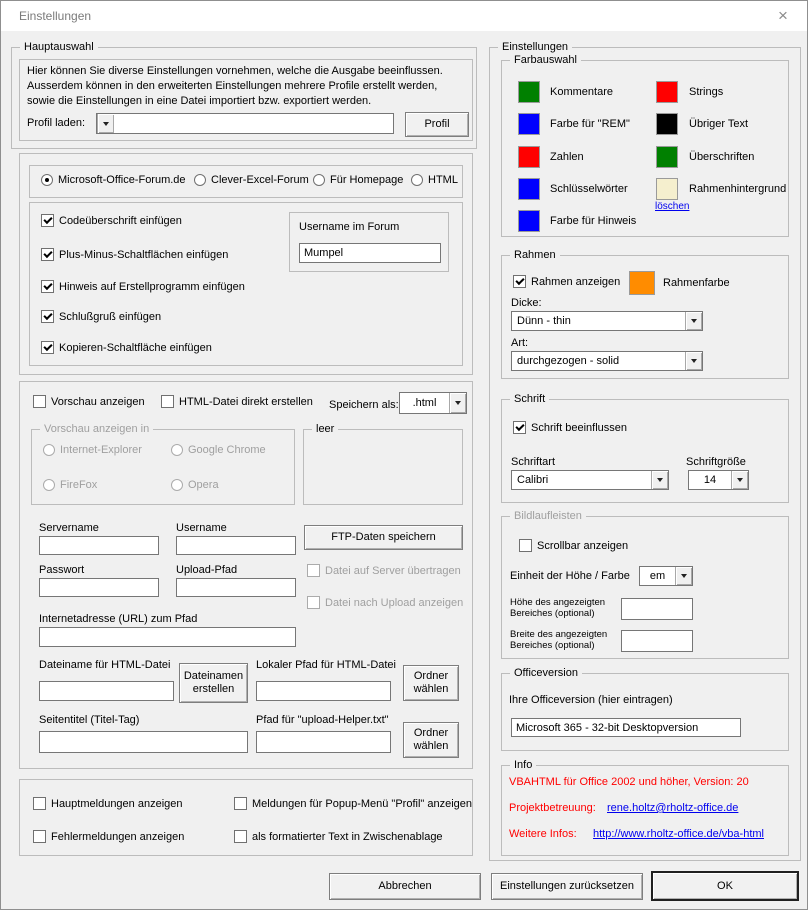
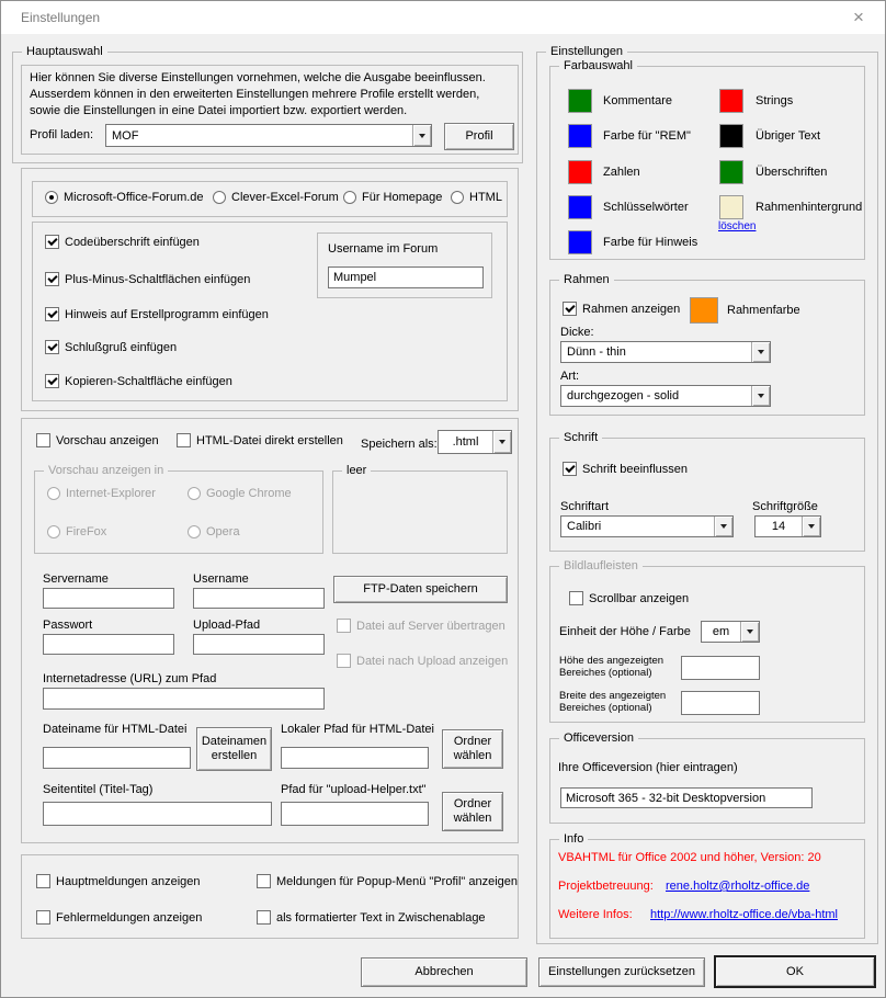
  Einstellungen
  ×
  Hauptauswahl
  Hier können Sie diverse Einstellungen vornehmen, welche die Ausgabe beeinflussen. Ausserdem können in den erweiterten Einstellungen mehrere Profile erstellt werden, sowie die Einstellungen in eine Datei importiert bzw. exportiert werden.
  Profil laden:
+ MOF
  Profil
  Microsoft-Office-Forum.de
  Clever-Excel-Forum
  Für Homepage
  HTML
  Codeüberschrift einfügen
  Plus-Minus-Schaltflächen einfügen
  Hinweis auf Erstellprogramm einfügen
  Schlußgruß einfügen
  Kopieren-Schaltfläche einfügen
  Username im Forum
  Mumpel
  Vorschau anzeigen
  HTML-Datei direkt erstellen
  Speichern als:
  .html
  Vorschau anzeigen in
  Internet-Explorer
  Google Chrome
  FireFox
  Opera
  leer
  Servername
  Username
  FTP-Daten speichern
  Passwort
  Upload-Pfad
  Datei auf Server übertragen
  Datei nach Upload anzeigen
  Internetadresse (URL) zum Pfad
  Dateiname für HTML-Datei
  Dateinamen erstellen
  Lokaler Pfad für HTML-Datei
  Ordner wählen
  Seitentitel (Titel-Tag)
  Pfad für "upload-Helper.txt"
  Ordner wählen
  Hauptmeldungen anzeigen
  Meldungen für Popup-Menü "Profil" anzeigen
  Fehlermeldungen anzeigen
  als formatierter Text in Zwischenablage
  Einstellungen
  Farbauswahl
  Kommentare
  Farbe für "REM"
  Zahlen
  Schlüsselwörter
  Farbe für Hinweis
  Strings
  Übriger Text
  Überschriften
  Rahmenhintergrund
  löschen
  Rahmen
  Rahmen anzeigen
  Rahmenfarbe
  Dicke:
  Dünn - thin
  Art:
  durchgezogen - solid
  Schrift
  Schrift beeinflussen
  Schriftart
  Calibri
  Schriftgröße
  14
  Bildlaufleisten
  Scrollbar anzeigen
  Einheit der Höhe / Farbe
  em
  Höhe des angezeigten Bereiches (optional)
  Breite des angezeigten Bereiches (optional)
  Officeversion
  Ihre Officeversion (hier eintragen)
  Microsoft 365 - 32-bit Desktopversion
  Info
  VBAHTML für Office 2002 und höher, Version: 20
  Projektbetreuung:
  rene.holtz@rholtz-office.de
  Weitere Infos:
  http://www.rholtz-office.de/vba-html
  Abbrechen
  Einstellungen zurücksetzen
  OK
